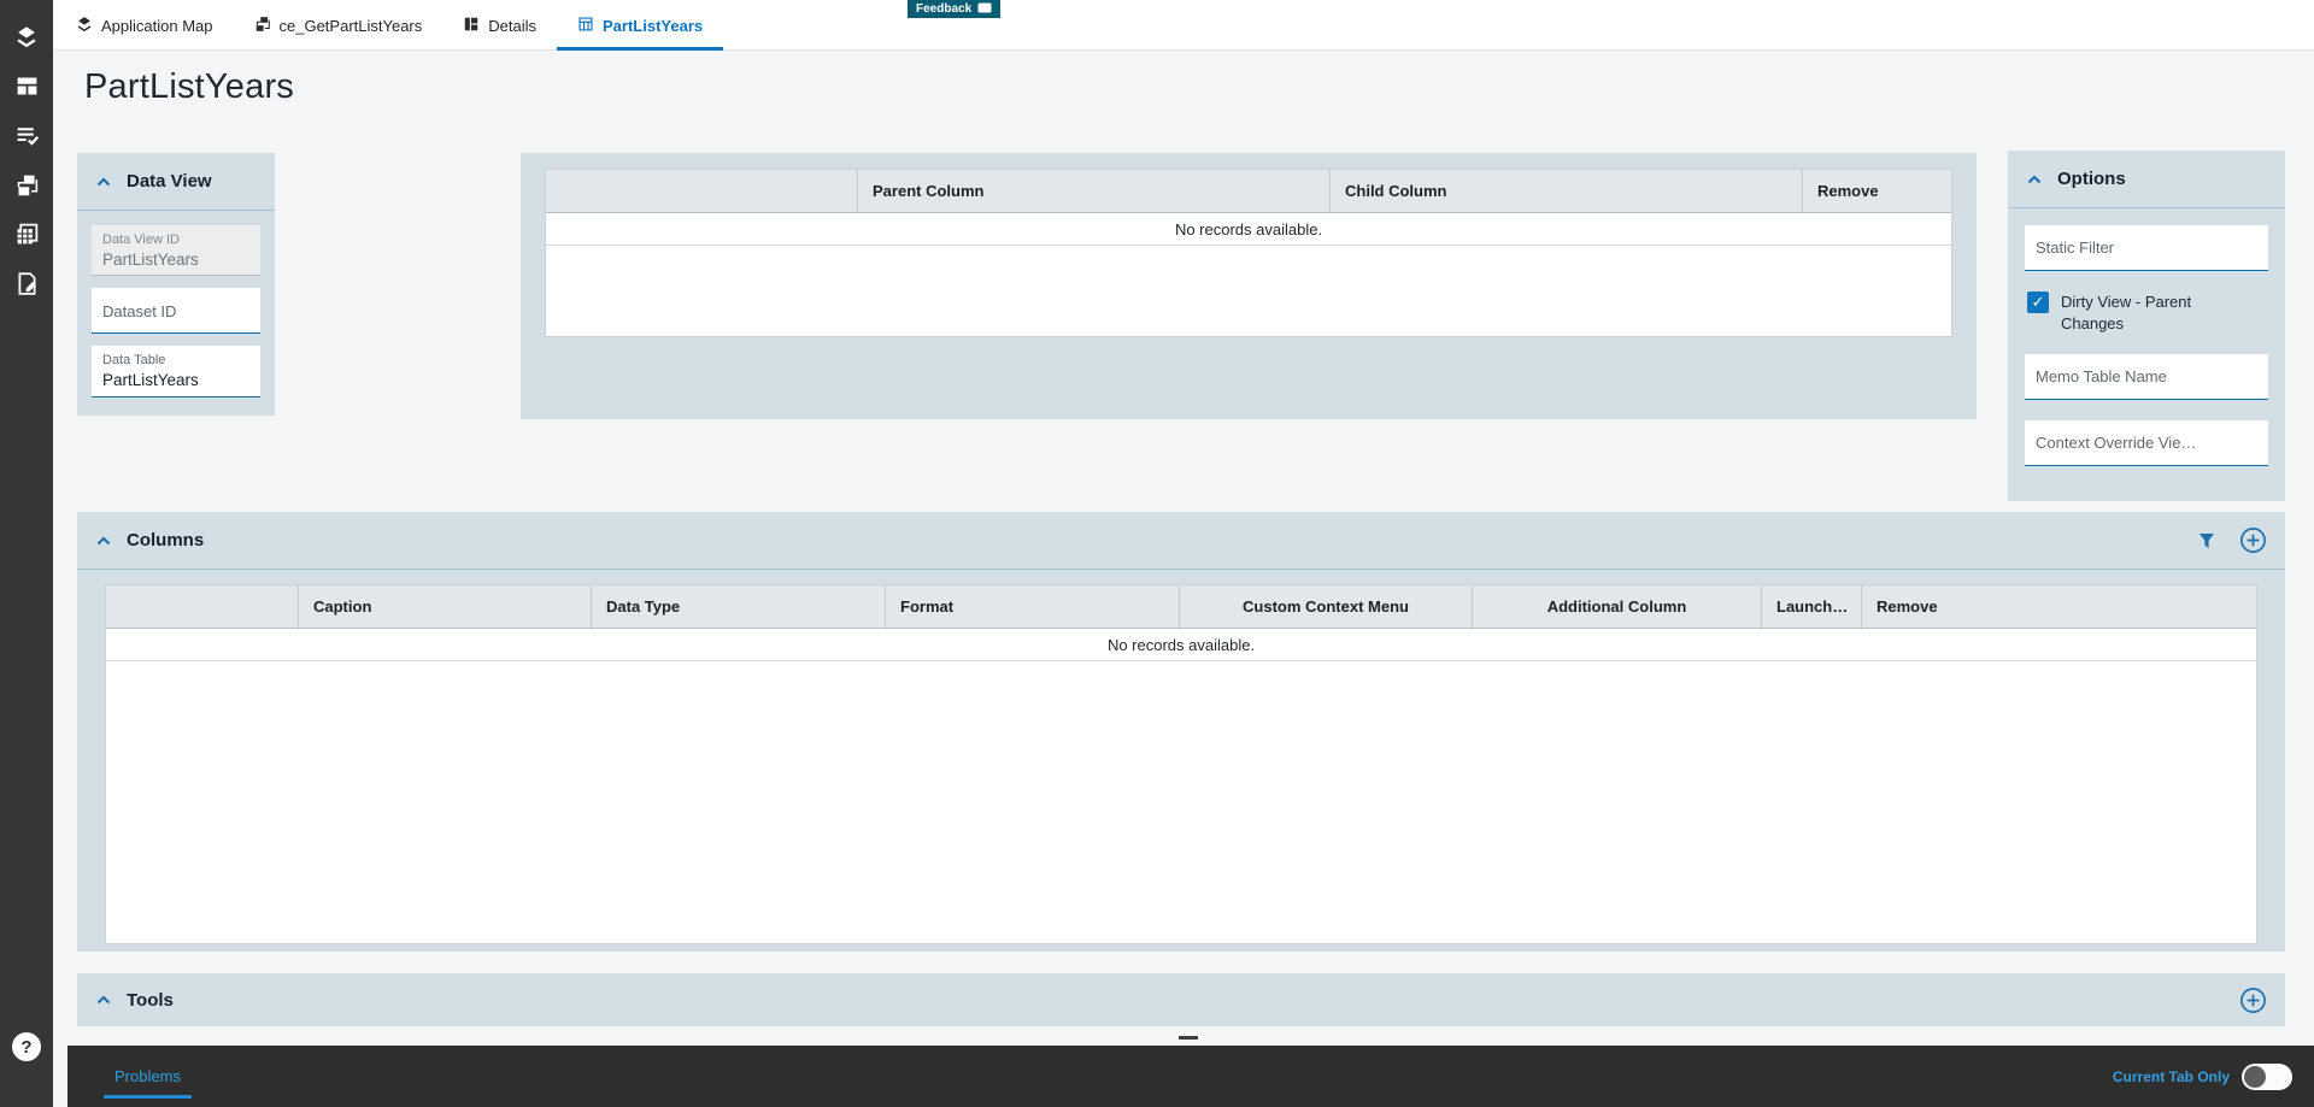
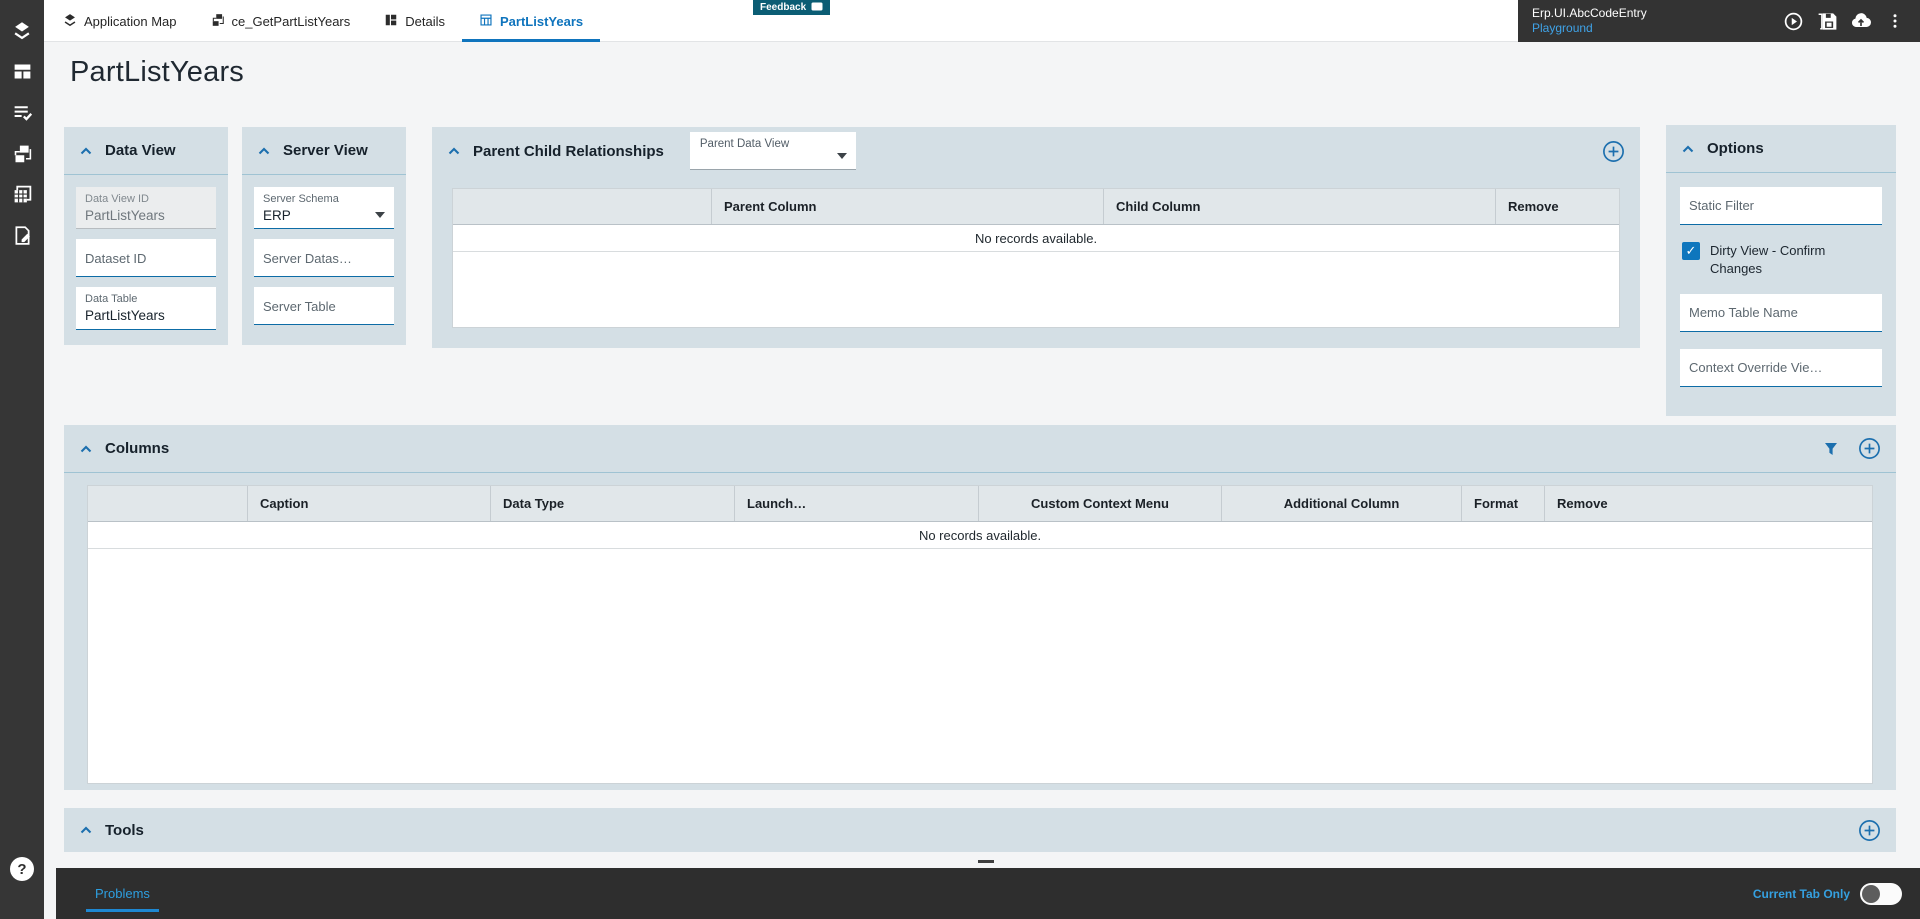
  ?
  Application Map
  ce_GetPartListYears
  Details
  PartListYears
  Feedback
+ Erp.UI.AbcCodeEntry
+ Playground
  PartListYears
  Data View
  Data View ID
  PartListYears
  Dataset ID
  Data Table
  PartListYears
+ Server View
+ Server Schema
+ ERP
+ Server Datas…
+ Server Table
+ Parent Child Relationships
+ Parent Data View
  Parent Column
  Child Column
  Remove
  No records available.
  Options
  Static Filter
  ✓
- Dirty View - Parent Changes
+ Dirty View - Confirm Changes
  Memo Table Name
  Context Override Vie…
  Columns
  Caption
  Data Type
- Format
+ Launch…
  Custom Context Menu
  Additional Column
- Launch…
+ Format
  Remove
  No records available.
  Tools
  Problems
  Current Tab Only
